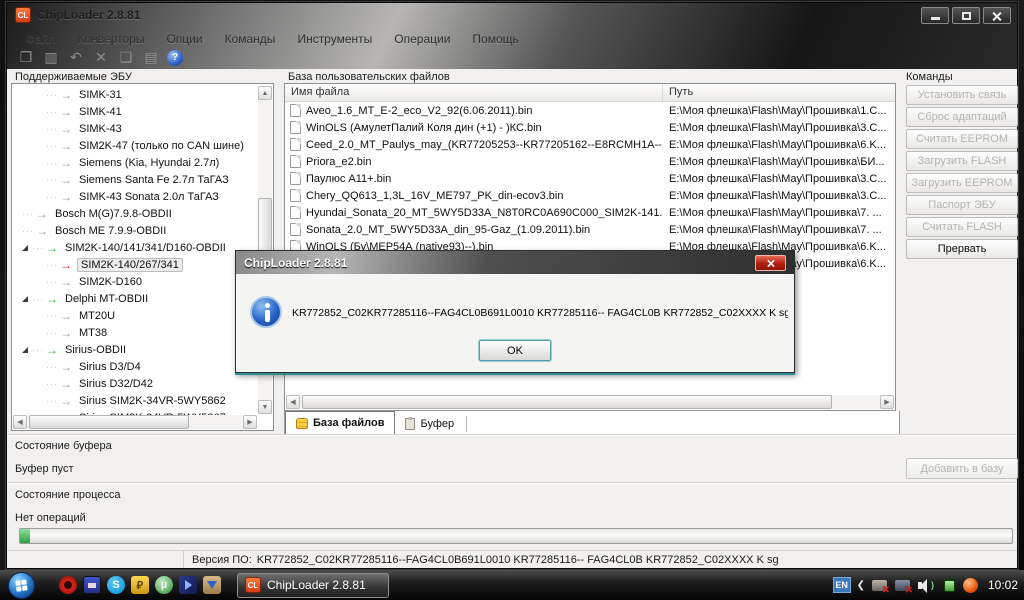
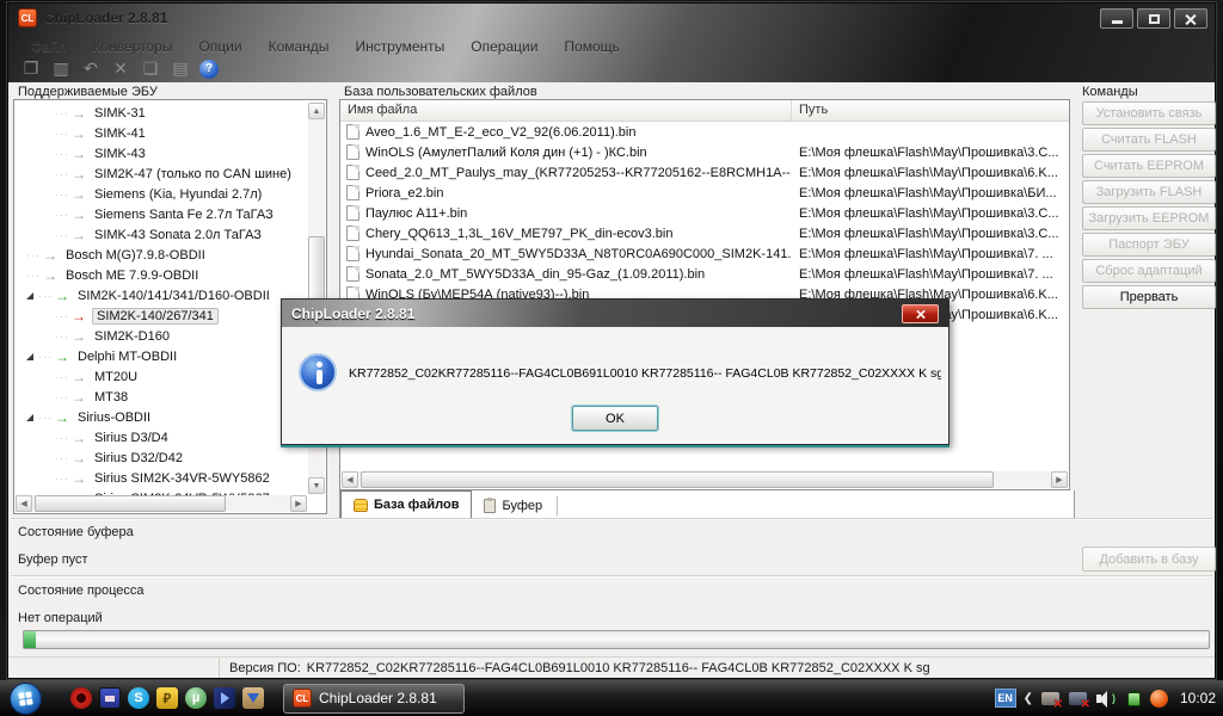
  CL
  ChipLoader 2.8.81
  Файл
  Конверторы
  Опции
  Команды
  Инструменты
  Операции
  Помощь
  ❐
  ▥
  ↶
  ✕
  ❏
  ▤
  ?
  Поддерживаемые ЭБУ
  ···
  →
  SIMK-31
  ···
  →
  SIMK-41
  ···
  →
  SIMK-43
  ···
  →
  SIM2K-47 (только по CAN шине)
  ···
  →
  Siemens (Kia, Hyundai 2.7л)
  ···
  →
  Siemens Santa Fe 2.7л ТаГАЗ
  ···
  →
  SIMK-43 Sonata 2.0л ТаГАЗ
  ···
  →
  Bosch M(G)7.9.8-OBDII
  ···
  →
  Bosch ME 7.9.9-OBDII
  ···
  →
  SIM2K-140/141/341/D160-OBDII
  ···
  →
  SIM2K-140/267/341
  ···
  →
  SIM2K-D160
  ···
  →
  Delphi MT-OBDII
  ···
  →
  MT20U
  ···
  →
  MT38
  ···
  →
  Sirius-OBDII
  ···
  →
  Sirius D3/D4
  ···
  →
  Sirius D32/D42
  ···
  →
  Sirius SIM2K-34VR-5WY5862
  База пользовательских файлов
  Имя файла
  Путь
  Aveo_1.6_MT_E-2_eco_V2_92(6.06.2011).bin
- E:\Моя флешка\Flash\May\Прошивка\1.C...
  WinOLS (АмулетПалий Коля дин (+1) - )КС.bin
  E:\Моя флешка\Flash\May\Прошивка\3.C...
  Ceed_2.0_MT_Paulys_may_(KR77205253--KR77205162--E8RCMH1A--
  E:\Моя флешка\Flash\May\Прошивка\6.K...
  Priora_e2.bin
  E:\Моя флешка\Flash\May\Прошивка\БИ...
  Паулюс A11+.bin
  E:\Моя флешка\Flash\May\Прошивка\3.C...
  Chery_QQ613_1,3L_16V_ME797_PK_din-ecov3.bin
  E:\Моя флешка\Flash\May\Прошивка\3.C...
  Hyundai_Sonata_20_MT_5WY5D33A_N8T0RC0A690C000_SIM2K-141.
  E:\Моя флешка\Flash\May\Прошивка\7. ...
  Sonata_2.0_MT_5WY5D33A_din_95-Gaz_(1.09.2011).bin
  E:\Моя флешка\Flash\May\Прошивка\7. ...
  WinOLS (Бу\МЕР54А (native93)--).bin
  E:\Моя флешка\Flash\May\Прошивка\6.K...
  База файлов
  Буфер
  Команды
  Установить связь
- Сброс адаптаций
+ Считать FLASH
  Считать EEPROM
  Загрузить FLASH
  Загрузить EEPROM
  Паспорт ЭБУ
- Считать FLASH
+ Сброс адаптаций
  Прервать
  Состояние буфера
  Буфер пуст
  Добавить в базу
  Состояние процесса
  Нет операций
  Версия ПО:
  KR772852_C02KR77285116--FAG4CL0B691L0010 KR77285116-- FAG4CL0B KR772852_C02XXXX K sg
  ChipLoader 2.8.81
  KR772852_C02KR77285116--FAG4CL0B691L0010 KR77285116-- FAG4CL0B KR772852_C02XXXX K sg
  OK
  S
  ₽
  µ
  CL
  ChipLoader 2.8.81
  EN
  ❮
  ✕
  ✕
  )
  10:02
